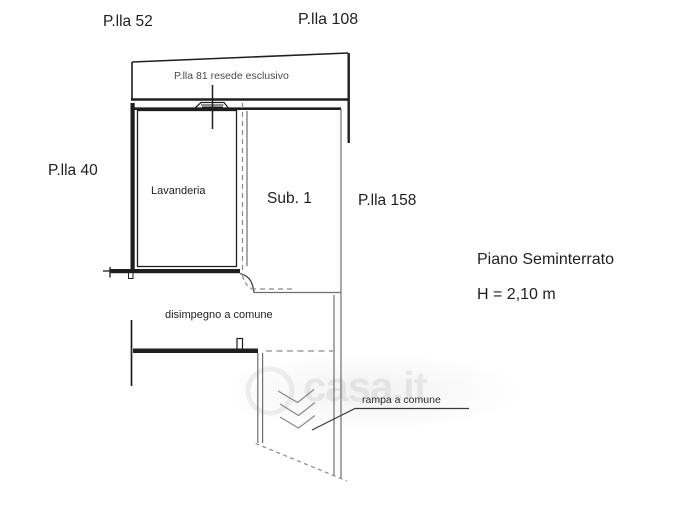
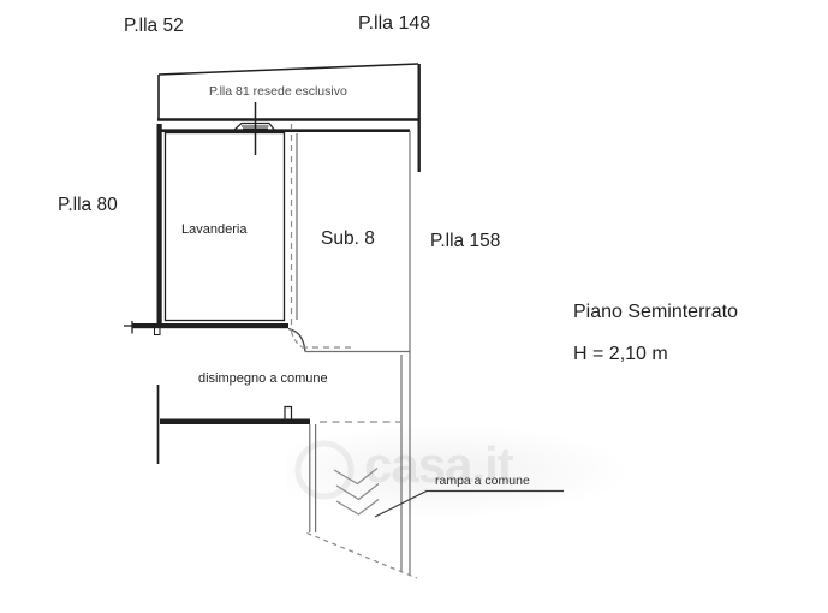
  casa.it
  P.lla 52
- P.lla 108
+ P.lla 148
  P.lla 81 resede esclusivo
- P.lla 40
+ P.lla 80
  Lavanderia
- Sub. 1
+ Sub. 8
  P.lla 158
  Piano Seminterrato
  H = 2,10 m
  disimpegno a comune
  rampa a comune
